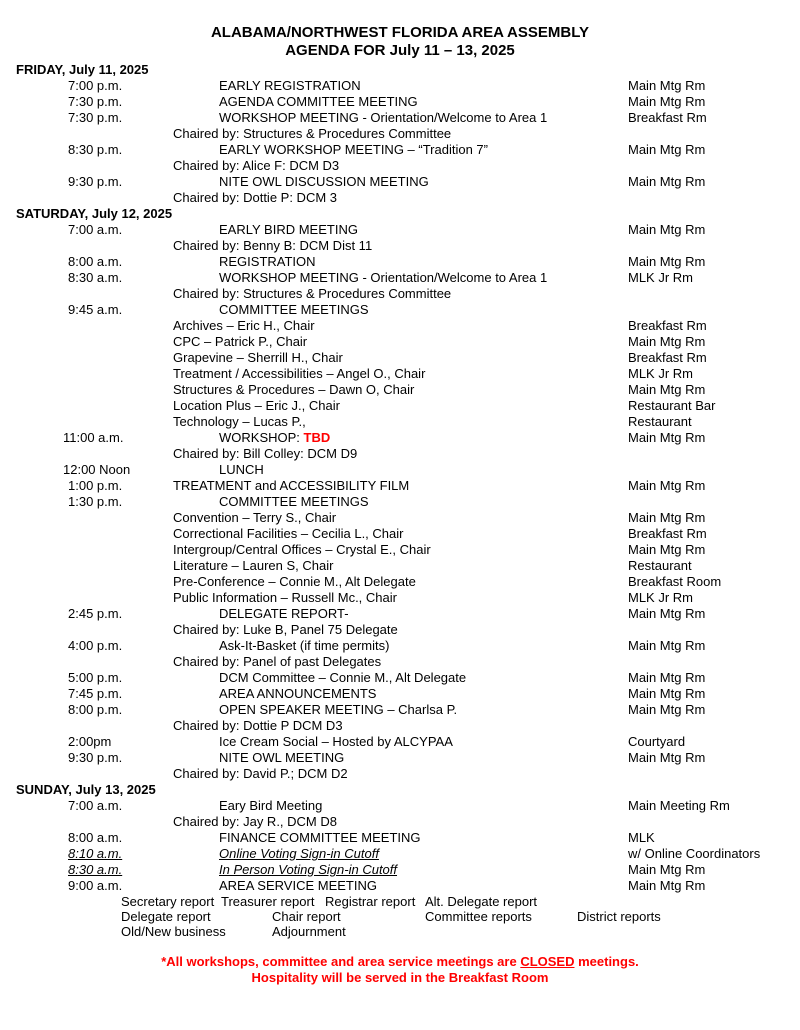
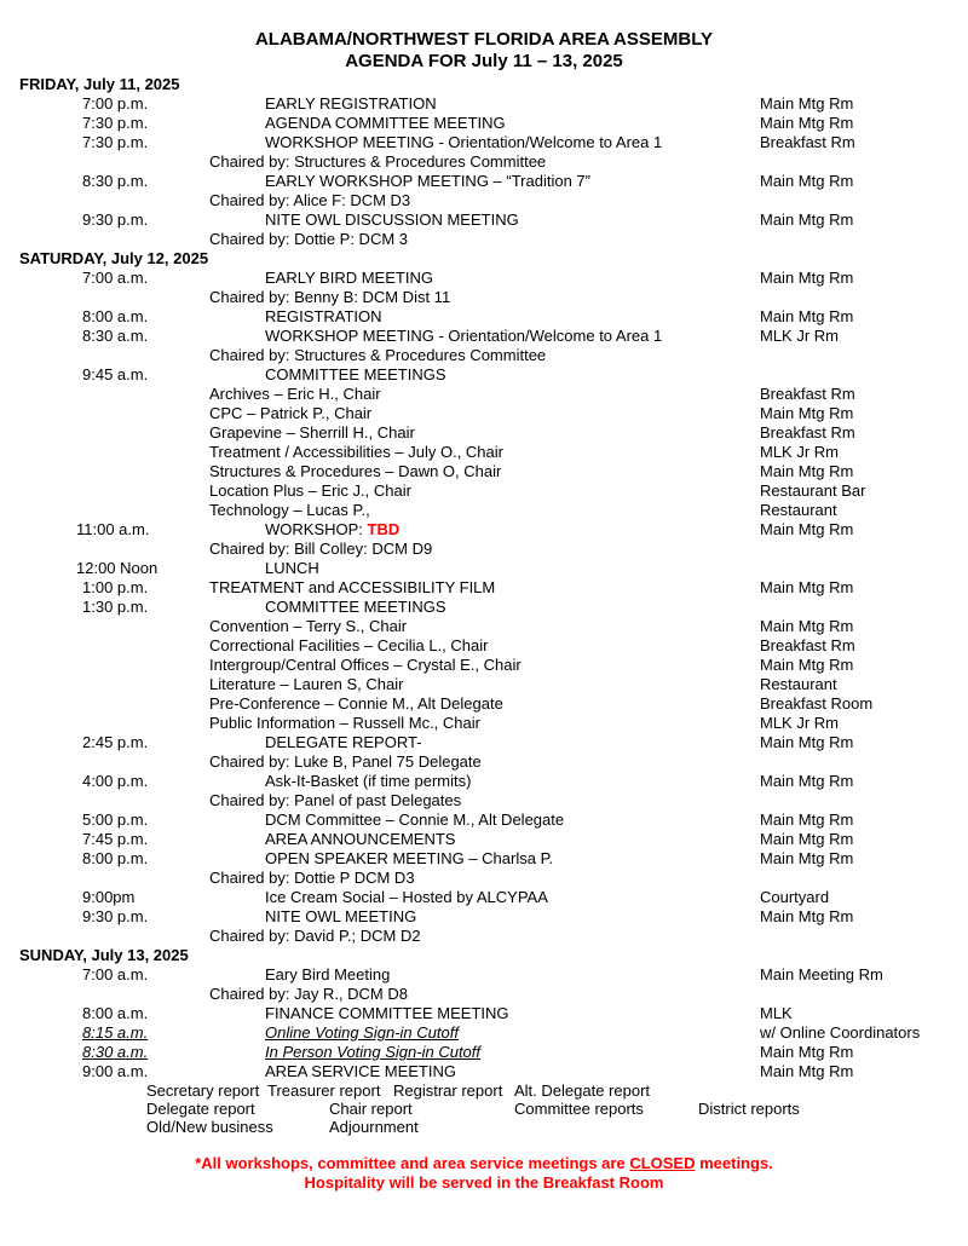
  ALABAMA/NORTHWEST FLORIDA AREA ASSEMBLY
  AGENDA FOR July 11 – 13, 2025
  FRIDAY, July 11, 2025
  7:00 p.m.
  EARLY REGISTRATION
  Main Mtg Rm
  7:30 p.m.
  AGENDA COMMITTEE MEETING
  Main Mtg Rm
  7:30 p.m.
  WORKSHOP MEETING - Orientation/Welcome to Area 1
  Breakfast Rm
  Chaired by: Structures & Procedures Committee
  8:30 p.m.
  EARLY WORKSHOP MEETING – “Tradition 7”
  Main Mtg Rm
  Chaired by: Alice F: DCM D3
  9:30 p.m.
  NITE OWL DISCUSSION MEETING
  Main Mtg Rm
  Chaired by: Dottie P: DCM 3
  SATURDAY, July 12, 2025
  7:00 a.m.
  EARLY BIRD MEETING
  Main Mtg Rm
  Chaired by: Benny B: DCM Dist 11
  8:00 a.m.
  REGISTRATION
  Main Mtg Rm
  8:30 a.m.
  WORKSHOP MEETING - Orientation/Welcome to Area 1
  MLK Jr Rm
  Chaired by: Structures & Procedures Committee
  9:45 a.m.
  COMMITTEE MEETINGS
  Archives – Eric H., Chair
  Breakfast Rm
  CPC – Patrick P., Chair
  Main Mtg Rm
  Grapevine – Sherrill H., Chair
  Breakfast Rm
- Treatment / Accessibilities – Angel O., Chair
+ Treatment / Accessibilities – July O., Chair
  MLK Jr Rm
  Structures & Procedures – Dawn O, Chair
  Main Mtg Rm
  Location Plus – Eric J., Chair
  Restaurant Bar
  Technology – Lucas P.,
  Restaurant
  11:00 a.m.
  WORKSHOP: TBD
  Main Mtg Rm
  Chaired by: Bill Colley: DCM D9
  12:00 Noon
  LUNCH
  1:00 p.m.
  TREATMENT and ACCESSIBILITY FILM
  Main Mtg Rm
  1:30 p.m.
  COMMITTEE MEETINGS
  Convention – Terry S., Chair
  Main Mtg Rm
  Correctional Facilities – Cecilia L., Chair
  Breakfast Rm
  Intergroup/Central Offices – Crystal E., Chair
  Main Mtg Rm
  Literature – Lauren S, Chair
  Restaurant
  Pre-Conference – Connie M., Alt Delegate
  Breakfast Room
  Public Information – Russell Mc., Chair
  MLK Jr Rm
  2:45 p.m.
  DELEGATE REPORT-
  Main Mtg Rm
  Chaired by: Luke B, Panel 75 Delegate
  4:00 p.m.
  Ask-It-Basket (if time permits)
  Main Mtg Rm
  Chaired by: Panel of past Delegates
  5:00 p.m.
  DCM Committee – Connie M., Alt Delegate
  Main Mtg Rm
  7:45 p.m.
  AREA ANNOUNCEMENTS
  Main Mtg Rm
  8:00 p.m.
  OPEN SPEAKER MEETING – Charlsa P.
  Main Mtg Rm
  Chaired by: Dottie P DCM D3
- 2:00pm
+ 9:00pm
  Ice Cream Social – Hosted by ALCYPAA
  Courtyard
  9:30 p.m.
  NITE OWL MEETING
  Main Mtg Rm
  Chaired by: David P.; DCM D2
  SUNDAY, July 13, 2025
  7:00 a.m.
  Eary Bird Meeting
  Main Meeting Rm
  Chaired by: Jay R., DCM D8
  8:00 a.m.
  FINANCE COMMITTEE MEETING
  MLK
- 8:10 a.m.
+ 8:15 a.m.
  Online Voting Sign-in Cutoff
  w/ Online Coordinators
  8:30 a.m.
  In Person Voting Sign-in Cutoff
  Main Mtg Rm
  9:00 a.m.
  AREA SERVICE MEETING
  Main Mtg Rm
  Secretary report
  Treasurer report
  Registrar report
  Alt. Delegate report
  Delegate report
  Chair report
  Committee reports
  District reports
  Old/New business
  Adjournment
  *All workshops, committee and area service meetings are CLOSED meetings.
  Hospitality will be served in the Breakfast Room
